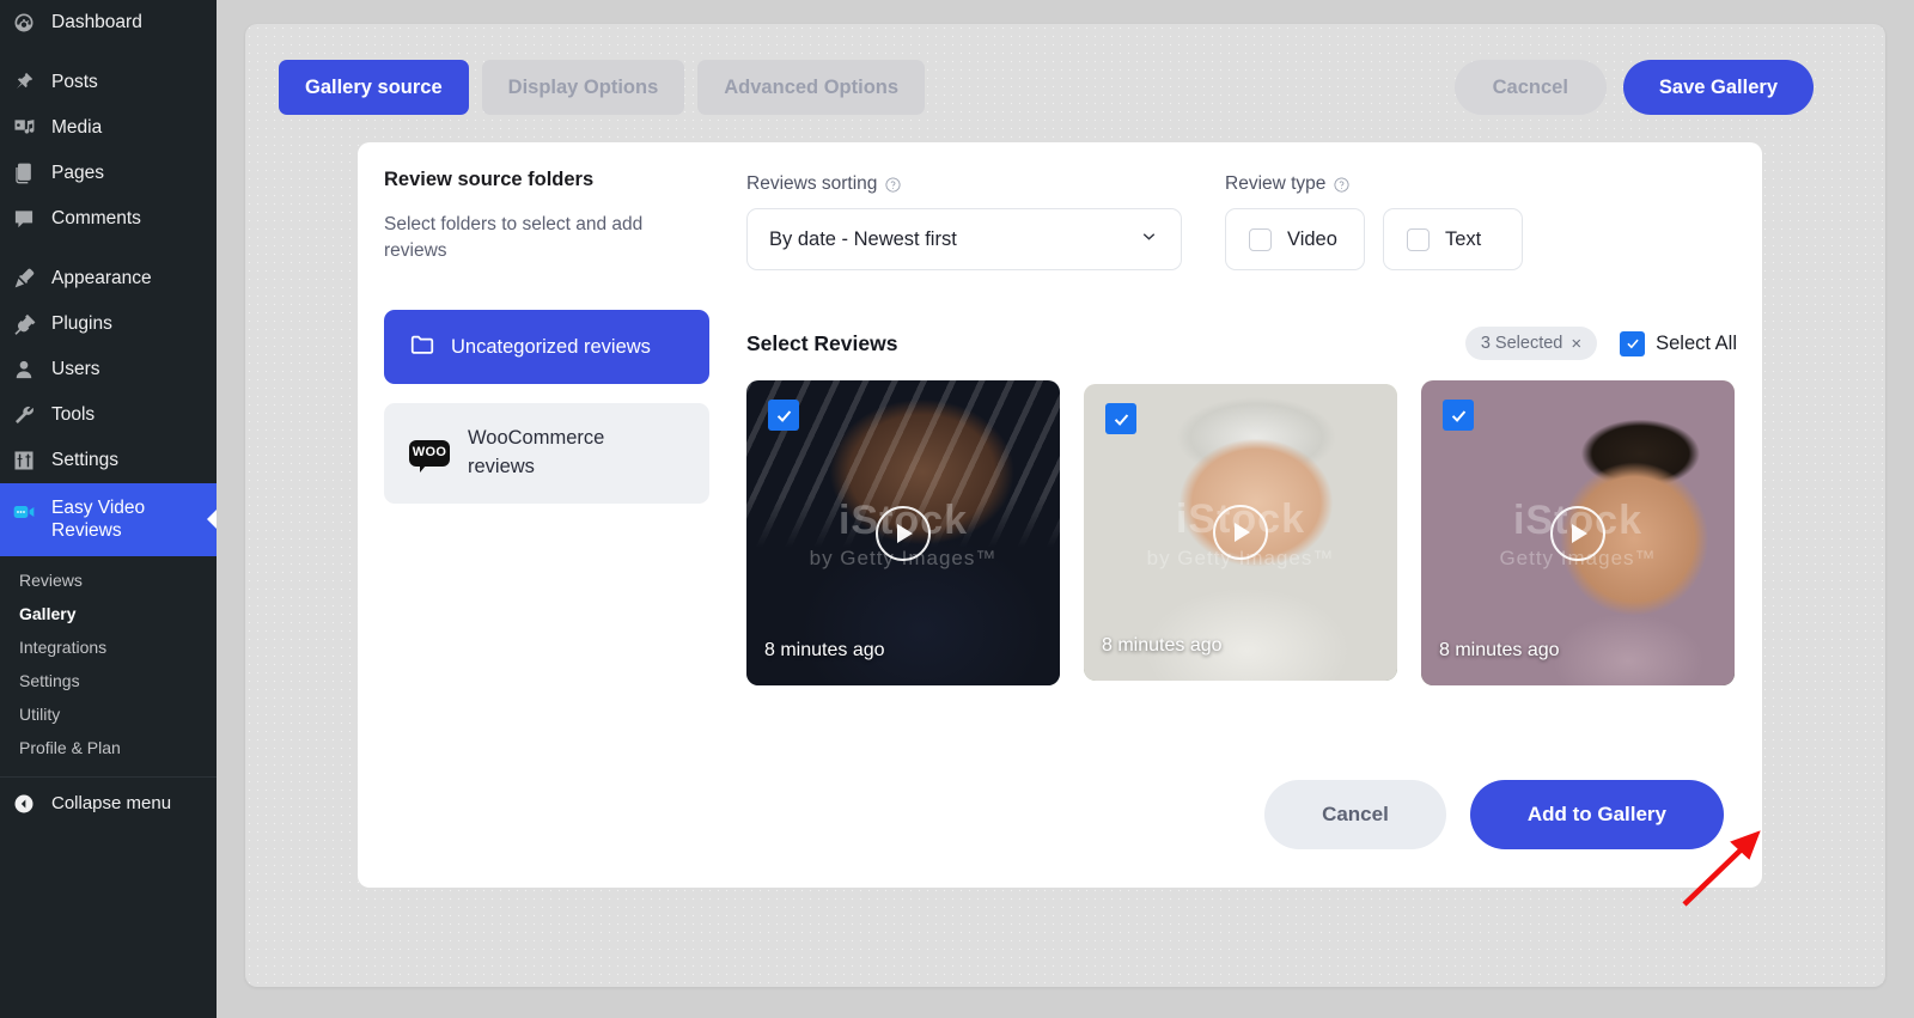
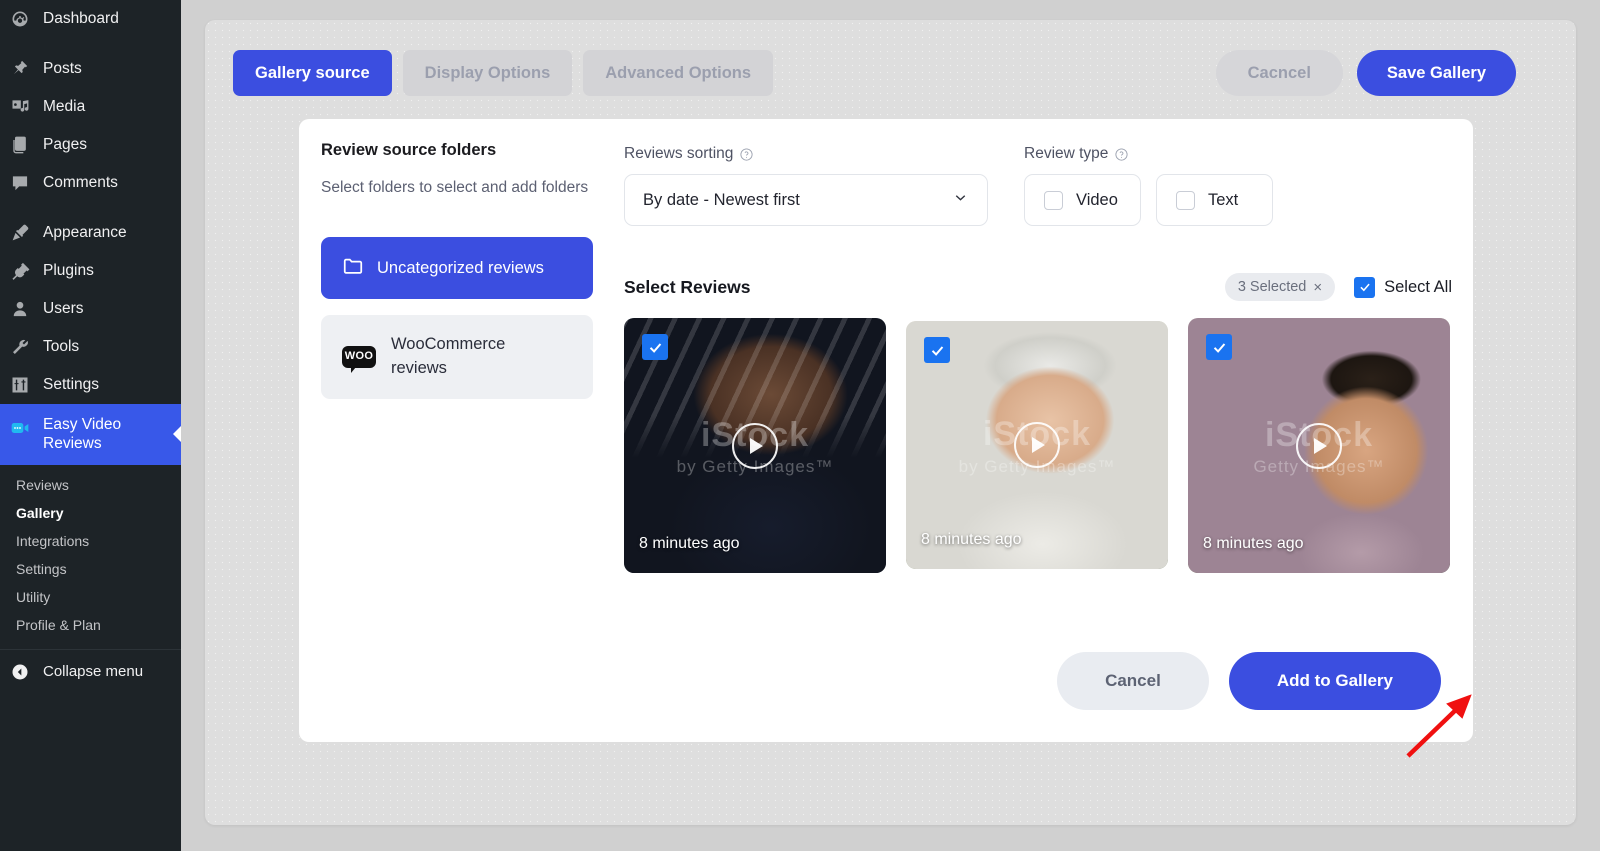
  Dashboard
  Posts
  Media
  Pages
  Comments
  Appearance
  Plugins
  Users
  Tools
  Settings
  Easy Video
  Reviews
  Reviews
  Gallery
  Integrations
  Settings
  Utility
  Profile & Plan
  Collapse menu
  Gallery source
  Display Options
  Advanced Options
  Cacncel
  Save Gallery
  Review source folders
- Select folders to select and add reviews
+ Select folders to select and add folders
  Uncategorized reviews
  WOO
  WooCommerce reviews
  Reviews sorting
  By date - Newest first
  Review type
  Video
  Text
  Select Reviews
  3 Selected
  ×
  Select All
  iStock
  by Getty Images™
  8 minutes ago
  iStock
  by Getty Images™
  8 minutes ago
  iStock
  Getty Images™
  8 minutes ago
  Cancel
  Add to Gallery
